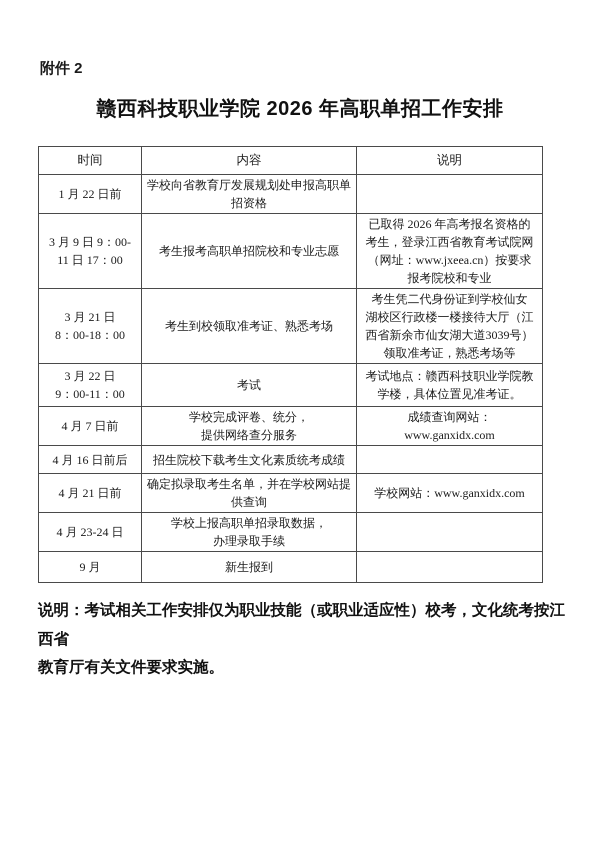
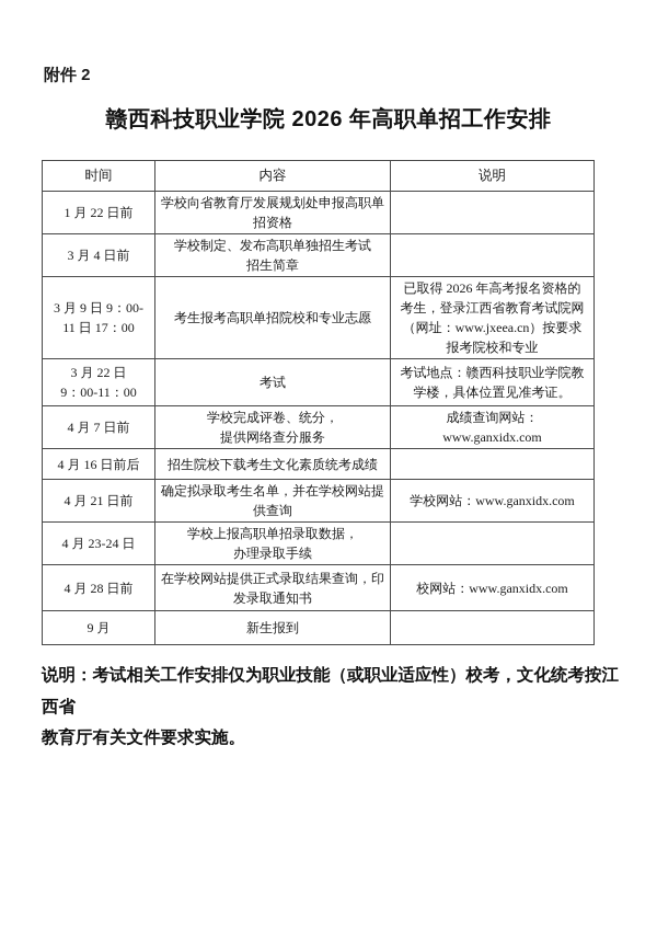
  附件 2
  赣西科技职业学院 2026 年高职单招工作安排
  时间	内容	说明
  1 月 22 日前	学校向省教育厅发展规划处申报高职单 招资格
+ 3 月 4 日前	学校制定、发布高职单独招生考试 招生简章
  3 月 9 日 9：00- 11 日 17：00	考生报考高职单招院校和专业志愿	已取得 2026 年高考报名资格的 考生，登录江西省教育考试院网 （网址：www.jxeea.cn）按要求 报考院校和专业
- 3 月 21 日 8：00-18：00	考生到校领取准考证、熟悉考场	考生凭二代身份证到学校仙女 湖校区行政楼一楼接待大厅（江 西省新余市仙女湖大道3039号） 领取准考证，熟悉考场等
  3 月 22 日 9：00-11：00	考试	考试地点：赣西科技职业学院教 学楼，具体位置见准考证。
  4 月 7 日前	学校完成评卷、统分， 提供网络查分服务	成绩查询网站： www.ganxidx.com
  4 月 16 日前后	招生院校下载考生文化素质统考成绩
  4 月 21 日前	确定拟录取考生名单，并在学校网站提 供查询	学校网站：www.ganxidx.com
  4 月 23-24 日	学校上报高职单招录取数据， 办理录取手续
+ 4 月 28 日前	在学校网站提供正式录取结果查询，印 发录取通知书	校网站：www.ganxidx.com
  9 月	新生报到
  说明：考试相关工作安排仅为职业技能（或职业适应性）校考，文化统考按江西省
  教育厅有关文件要求实施。
